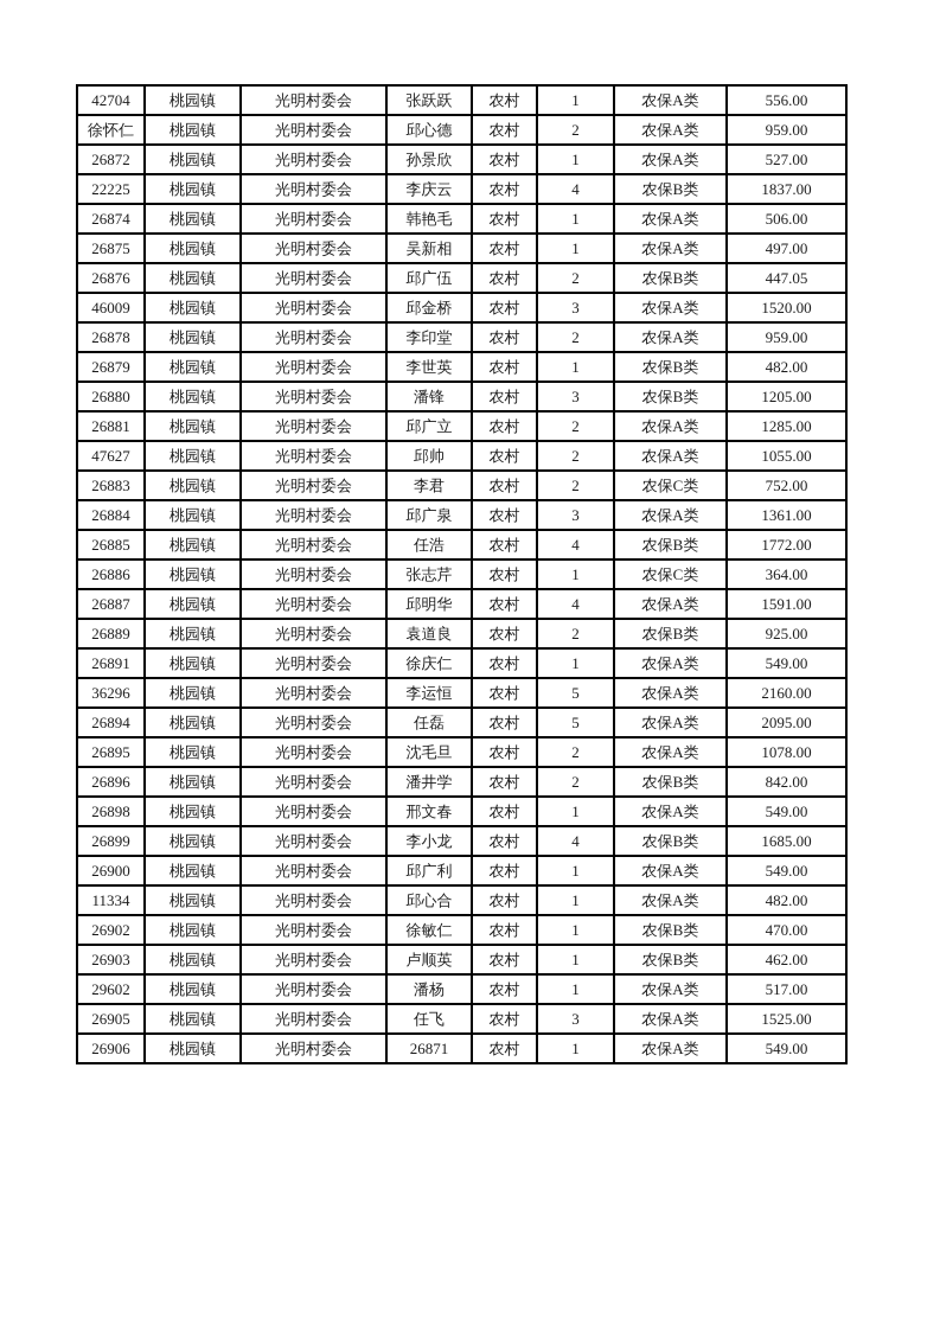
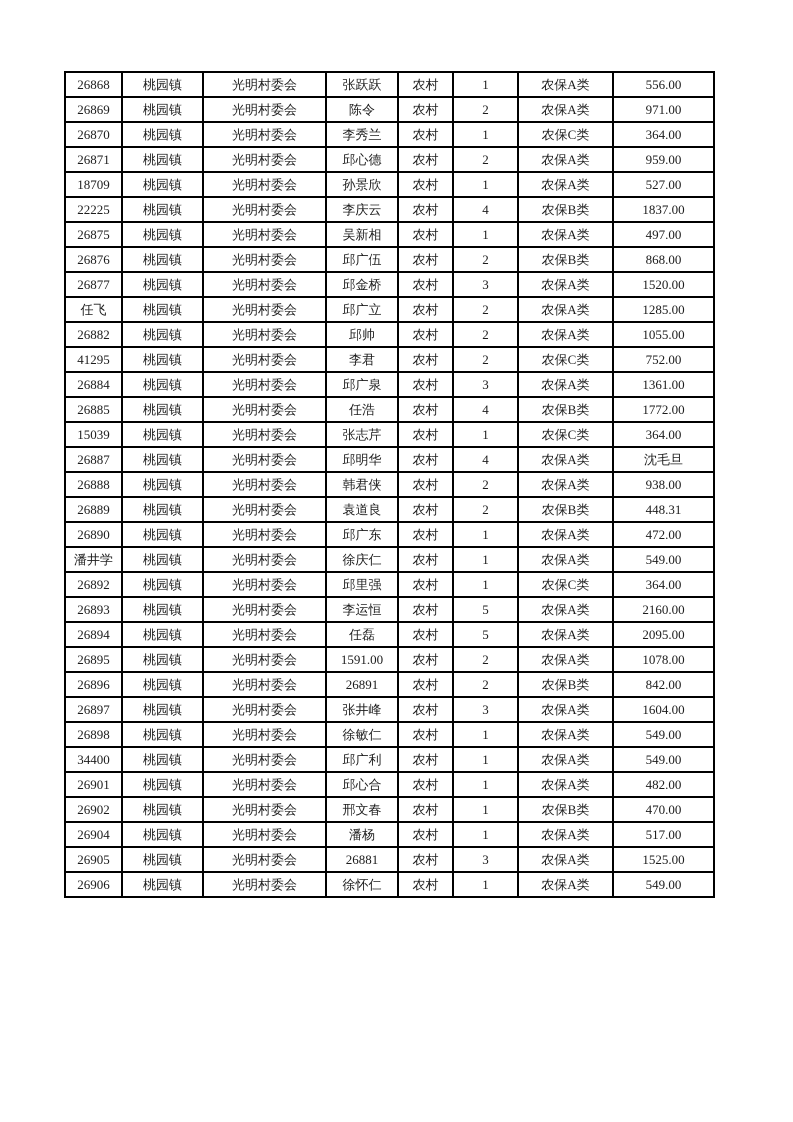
- 42704	桃园镇	光明村委会	张跃跃	农村	1	农保A类	556.00
+ 26868	桃园镇	光明村委会	张跃跃	农村	1	农保A类	556.00
+ 26869	桃园镇	光明村委会	陈令	农村	2	农保A类	971.00
+ 26870	桃园镇	光明村委会	李秀兰	农村	1	农保C类	364.00
- 徐怀仁	桃园镇	光明村委会	邱心德	农村	2	农保A类	959.00
+ 26871	桃园镇	光明村委会	邱心德	农村	2	农保A类	959.00
- 26872	桃园镇	光明村委会	孙景欣	农村	1	农保A类	527.00
+ 18709	桃园镇	光明村委会	孙景欣	农村	1	农保A类	527.00
  22225	桃园镇	光明村委会	李庆云	农村	4	农保B类	1837.00
- 26874	桃园镇	光明村委会	韩艳毛	农村	1	农保A类	506.00
  26875	桃园镇	光明村委会	吴新相	农村	1	农保A类	497.00
- 26876	桃园镇	光明村委会	邱广伍	农村	2	农保B类	447.05
+ 26876	桃园镇	光明村委会	邱广伍	农村	2	农保B类	868.00
- 46009	桃园镇	光明村委会	邱金桥	农村	3	农保A类	1520.00
+ 26877	桃园镇	光明村委会	邱金桥	农村	3	农保A类	1520.00
- 26878	桃园镇	光明村委会	李印堂	农村	2	农保A类	959.00
- 26879	桃园镇	光明村委会	李世英	农村	1	农保B类	482.00
- 26880	桃园镇	光明村委会	潘锋	农村	3	农保B类	1205.00
- 26881	桃园镇	光明村委会	邱广立	农村	2	农保A类	1285.00
+ 任飞	桃园镇	光明村委会	邱广立	农村	2	农保A类	1285.00
- 47627	桃园镇	光明村委会	邱帅	农村	2	农保A类	1055.00
+ 26882	桃园镇	光明村委会	邱帅	农村	2	农保A类	1055.00
- 26883	桃园镇	光明村委会	李君	农村	2	农保C类	752.00
+ 41295	桃园镇	光明村委会	李君	农村	2	农保C类	752.00
  26884	桃园镇	光明村委会	邱广泉	农村	3	农保A类	1361.00
  26885	桃园镇	光明村委会	任浩	农村	4	农保B类	1772.00
- 26886	桃园镇	光明村委会	张志芹	农村	1	农保C类	364.00
+ 15039	桃园镇	光明村委会	张志芹	农村	1	农保C类	364.00
- 26887	桃园镇	光明村委会	邱明华	农村	4	农保A类	1591.00
+ 26887	桃园镇	光明村委会	邱明华	农村	4	农保A类	沈毛旦
+ 26888	桃园镇	光明村委会	韩君侠	农村	2	农保A类	938.00
- 26889	桃园镇	光明村委会	袁道良	农村	2	农保B类	925.00
+ 26889	桃园镇	光明村委会	袁道良	农村	2	农保B类	448.31
+ 26890	桃园镇	光明村委会	邱广东	农村	1	农保A类	472.00
- 26891	桃园镇	光明村委会	徐庆仁	农村	1	农保A类	549.00
+ 潘井学	桃园镇	光明村委会	徐庆仁	农村	1	农保A类	549.00
+ 26892	桃园镇	光明村委会	邱里强	农村	1	农保C类	364.00
- 36296	桃园镇	光明村委会	李运恒	农村	5	农保A类	2160.00
+ 26893	桃园镇	光明村委会	李运恒	农村	5	农保A类	2160.00
  26894	桃园镇	光明村委会	任磊	农村	5	农保A类	2095.00
- 26895	桃园镇	光明村委会	沈毛旦	农村	2	农保A类	1078.00
+ 26895	桃园镇	光明村委会	1591.00	农村	2	农保A类	1078.00
- 26896	桃园镇	光明村委会	潘井学	农村	2	农保B类	842.00
+ 26896	桃园镇	光明村委会	26891	农村	2	农保B类	842.00
+ 26897	桃园镇	光明村委会	张井峰	农村	3	农保A类	1604.00
- 26898	桃园镇	光明村委会	邢文春	农村	1	农保A类	549.00
+ 26898	桃园镇	光明村委会	徐敏仁	农村	1	农保A类	549.00
- 26899	桃园镇	光明村委会	李小龙	农村	4	农保B类	1685.00
- 26900	桃园镇	光明村委会	邱广利	农村	1	农保A类	549.00
+ 34400	桃园镇	光明村委会	邱广利	农村	1	农保A类	549.00
- 11334	桃园镇	光明村委会	邱心合	农村	1	农保A类	482.00
+ 26901	桃园镇	光明村委会	邱心合	农村	1	农保A类	482.00
- 26902	桃园镇	光明村委会	徐敏仁	农村	1	农保B类	470.00
+ 26902	桃园镇	光明村委会	邢文春	农村	1	农保B类	470.00
- 26903	桃园镇	光明村委会	卢顺英	农村	1	农保B类	462.00
- 29602	桃园镇	光明村委会	潘杨	农村	1	农保A类	517.00
+ 26904	桃园镇	光明村委会	潘杨	农村	1	农保A类	517.00
- 26905	桃园镇	光明村委会	任飞	农村	3	农保A类	1525.00
+ 26905	桃园镇	光明村委会	26881	农村	3	农保A类	1525.00
- 26906	桃园镇	光明村委会	26871	农村	1	农保A类	549.00
+ 26906	桃园镇	光明村委会	徐怀仁	农村	1	农保A类	549.00
